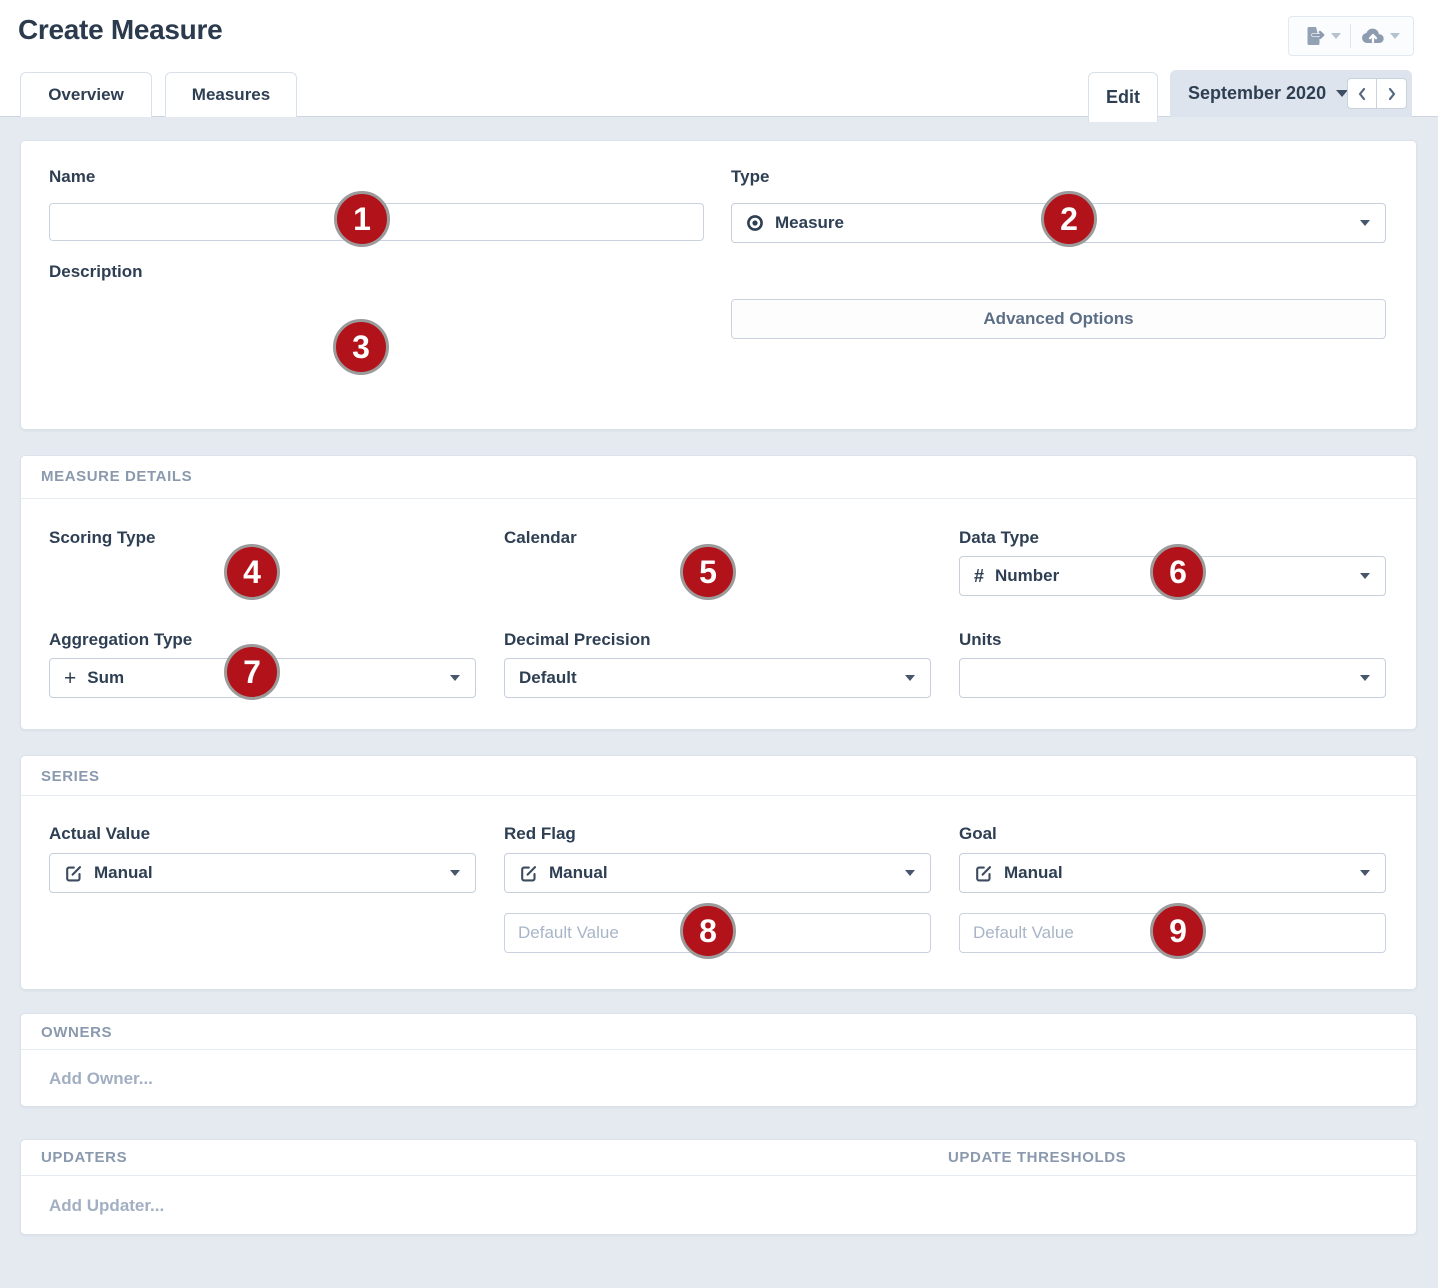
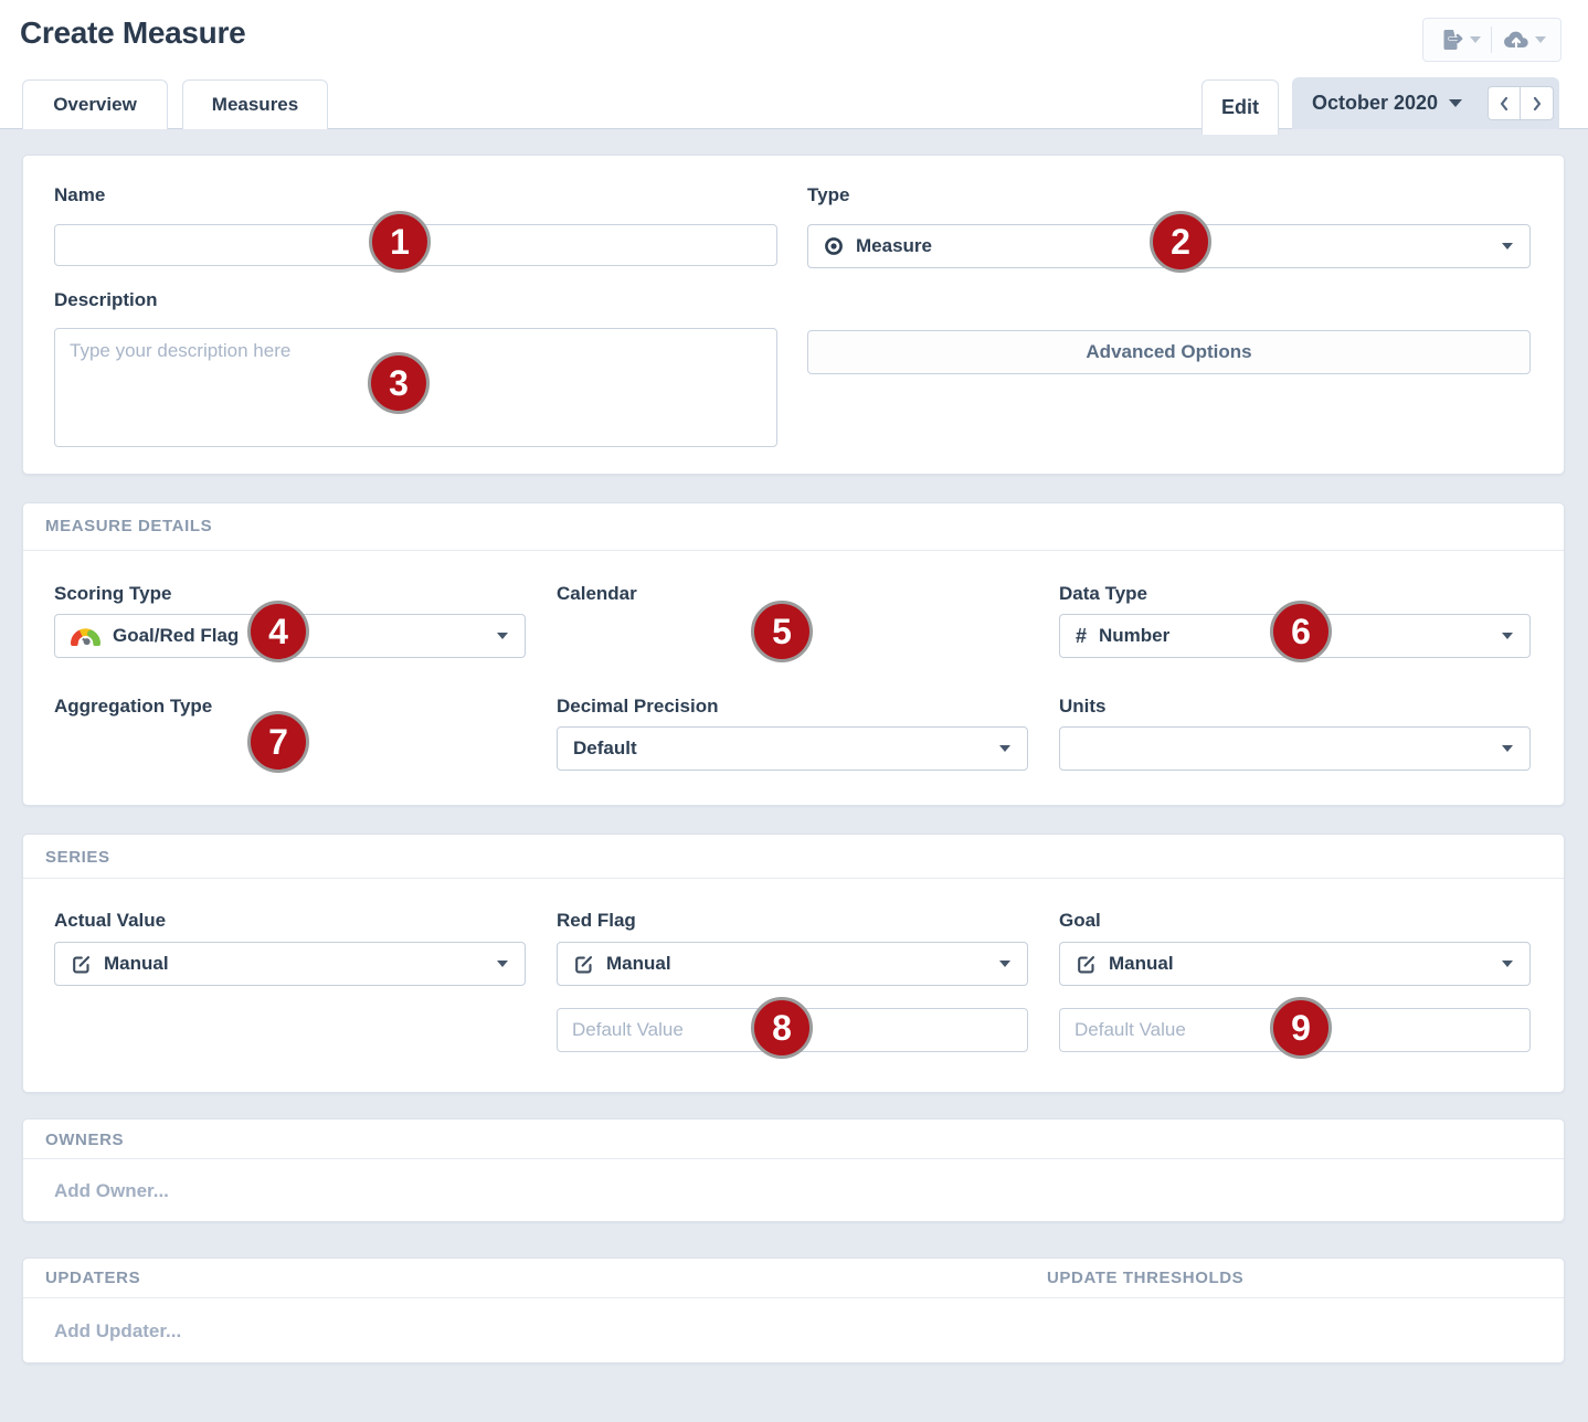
  Create Measure
  Overview
  Measures
  Edit
- September 2020
+ October 2020
  Name
  Type
  Measure
  Description
+ Type your description here
  Advanced Options
  MEASURE DETAILS
  Scoring Type
+ Goal/Red Flag
  Calendar
  Data Type
  #
  Number
  Aggregation Type
- +
- Sum
  Decimal Precision
  Default
  Units
  SERIES
  Actual Value
  Manual
  Red Flag
  Manual
  Default Value
  Goal
  Manual
  Default Value
  OWNERS
  Add Owner...
  UPDATERS
  UPDATE THRESHOLDS
  Add Updater...
  1
  2
  3
  4
  5
  6
  7
  8
  9
